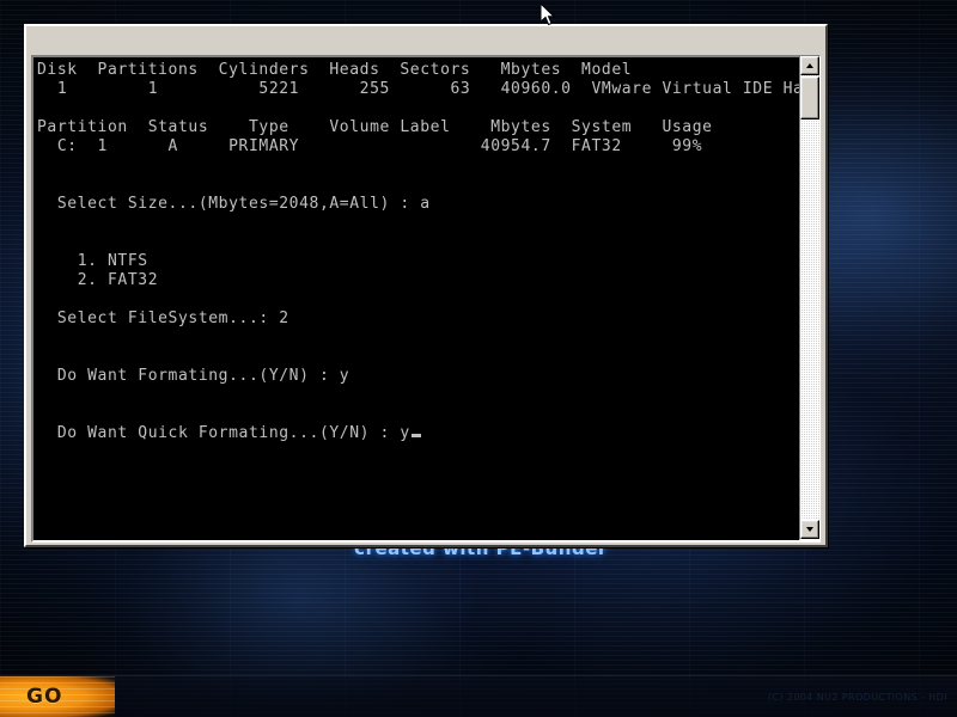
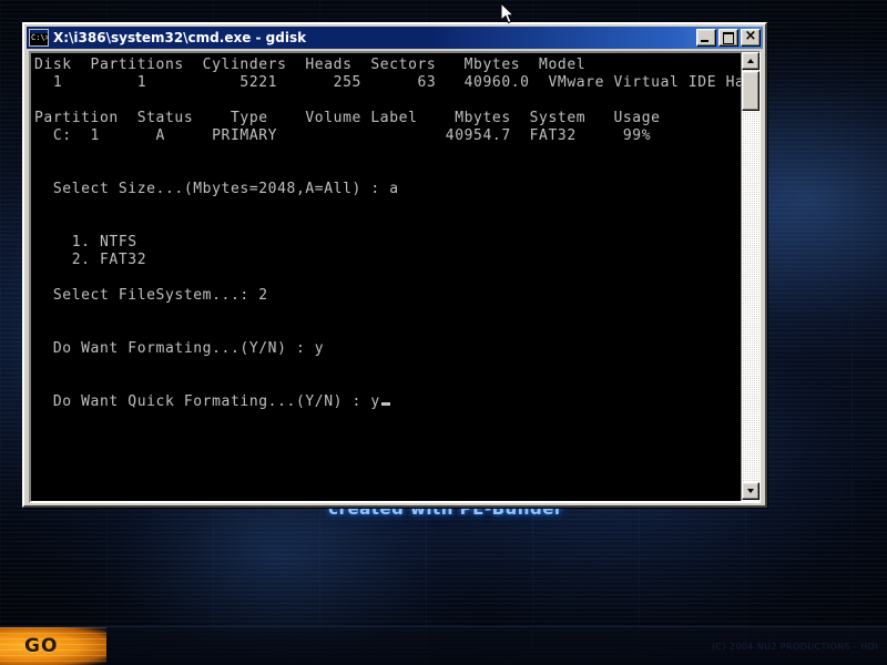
  created with PE-Builder
+ C:\>
+ X:\i386\system32\cmd.exe - gdisk
  Disk Partitions Cylinders Heads Sectors Mbytes Model
  1 1 5221 255 63 40960.0 VMware Virtual IDE H
  Partition Status Type Volume Label Mbytes System Usage
  C: 1 A PRIMARY 40954.7 FAT32 99%
  Select Size...(Mbytes=2048,A=All) : a
  1. NTFS
  2. FAT32
  Select FileSystem...: 2
  Do Want Formating...(Y/N) : y
  Do Want Quick Formating...(Y/N) : y
  GO
